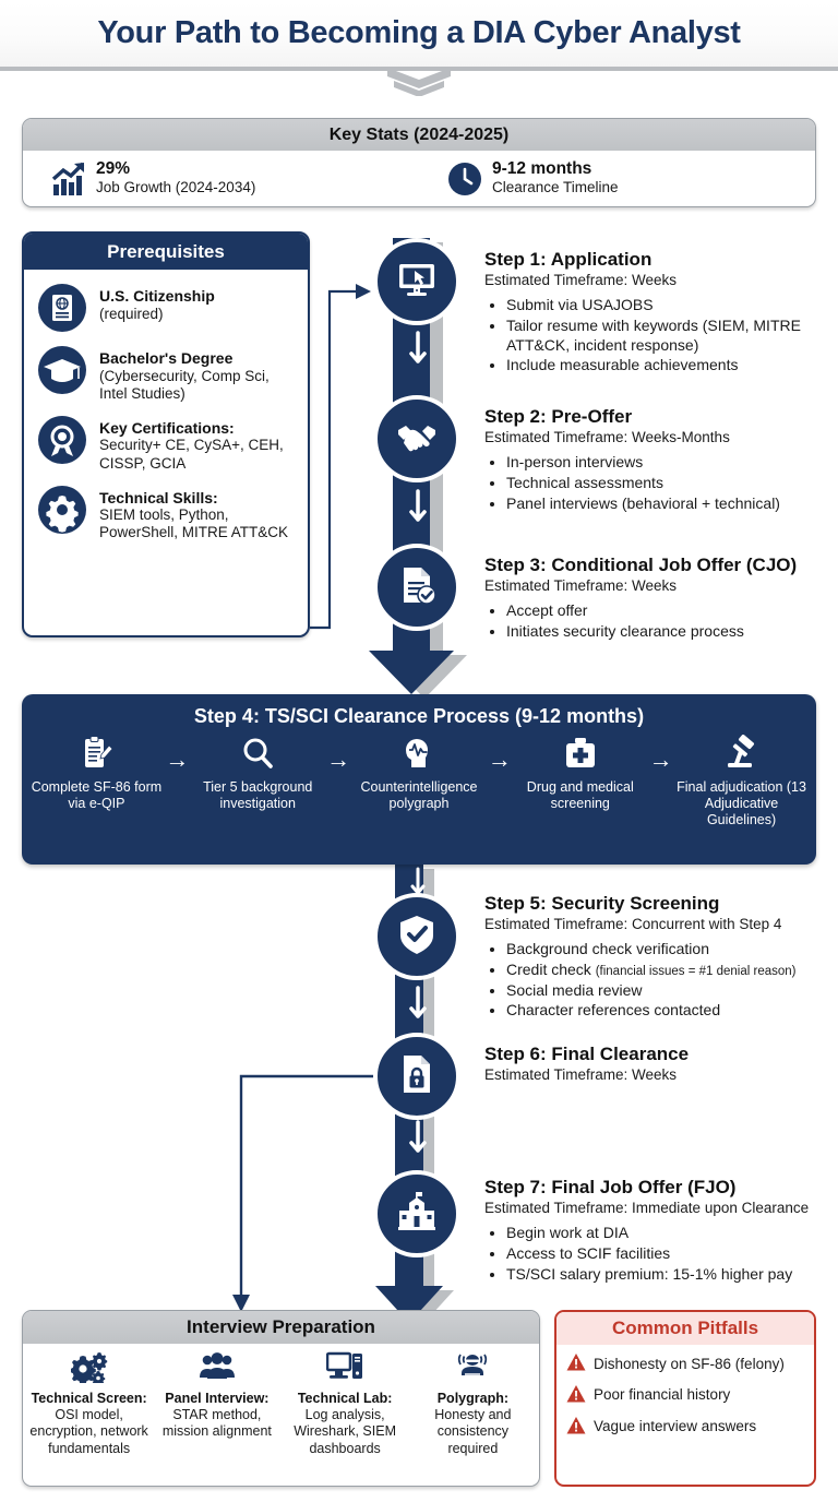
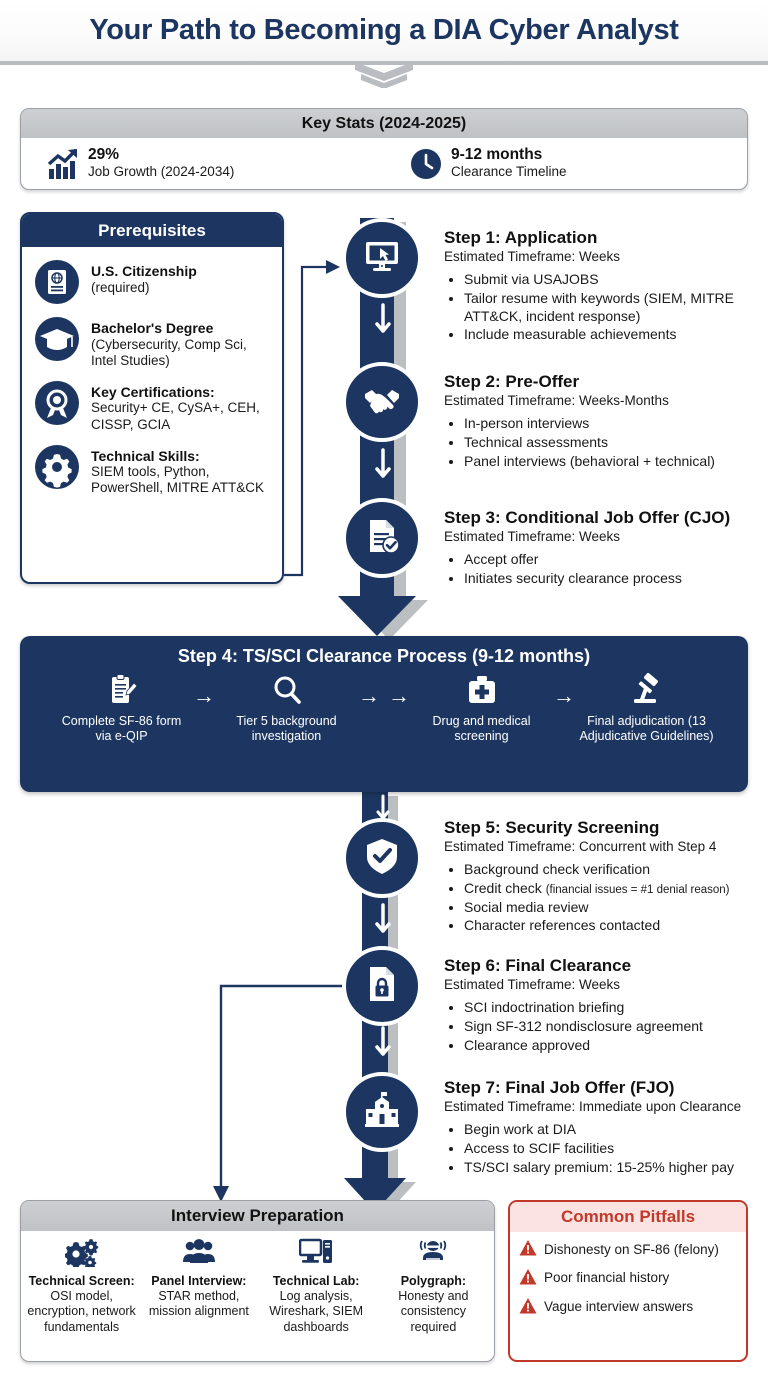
  Your Path to Becoming a DIA Cyber Analyst
  Key Stats (2024-2025)
  29%
  Job Growth (2024-2034)
  9-12 months
  Clearance Timeline
  Prerequisites
  U.S. Citizenship
  (required)
  Bachelor's Degree
  (Cybersecurity, Comp Sci, Intel Studies)
  Key Certifications:
  Security+ CE, CySA+, CEH, CISSP, GCIA
  Technical Skills:
  SIEM tools, Python, PowerShell, MITRE ATT&CK
  Step 1: Application
  Estimated Timeframe: Weeks
  Submit via USAJOBS
  Tailor resume with keywords (SIEM, MITRE ATT&CK, incident response)
  Include measurable achievements
  Step 2: Pre-Offer
  Estimated Timeframe: Weeks-Months
  In-person interviews
  Technical assessments
  Panel interviews (behavioral + technical)
  Step 3: Conditional Job Offer (CJO)
  Estimated Timeframe: Weeks
  Accept offer
  Initiates security clearance process
  Step 5: Security Screening
  Estimated Timeframe: Concurrent with Step 4
  Background check verification
  Credit check (financial issues = #1 denial reason)
  Social media review
  Character references contacted
  Step 6: Final Clearance
  Estimated Timeframe: Weeks
+ SCI indoctrination briefing
+ Sign SF-312 nondisclosure agreement
+ Clearance approved
  Step 7: Final Job Offer (FJO)
  Estimated Timeframe: Immediate upon Clearance
  Begin work at DIA
  Access to SCIF facilities
- TS/SCI salary premium: 15-1% higher pay
+ TS/SCI salary premium: 15-25% higher pay
  Step 4: TS/SCI Clearance Process (9-12 months)
  Complete SF-86 form via e-QIP
  →
  Tier 5 background investigation
  →
- Counterintelligence polygraph
  →
  Drug and medical screening
  →
  Final adjudication (13 Adjudicative Guidelines)
  Interview Preparation
  Technical Screen:
  OSI model, encryption, network fundamentals
  Panel Interview:
  STAR method, mission alignment
  Technical Lab:
  Log analysis, Wireshark, SIEM dashboards
  Polygraph:
  Honesty and consistency required
  Common Pitfalls
  Dishonesty on SF-86 (felony)
  Poor financial history
  Vague interview answers
